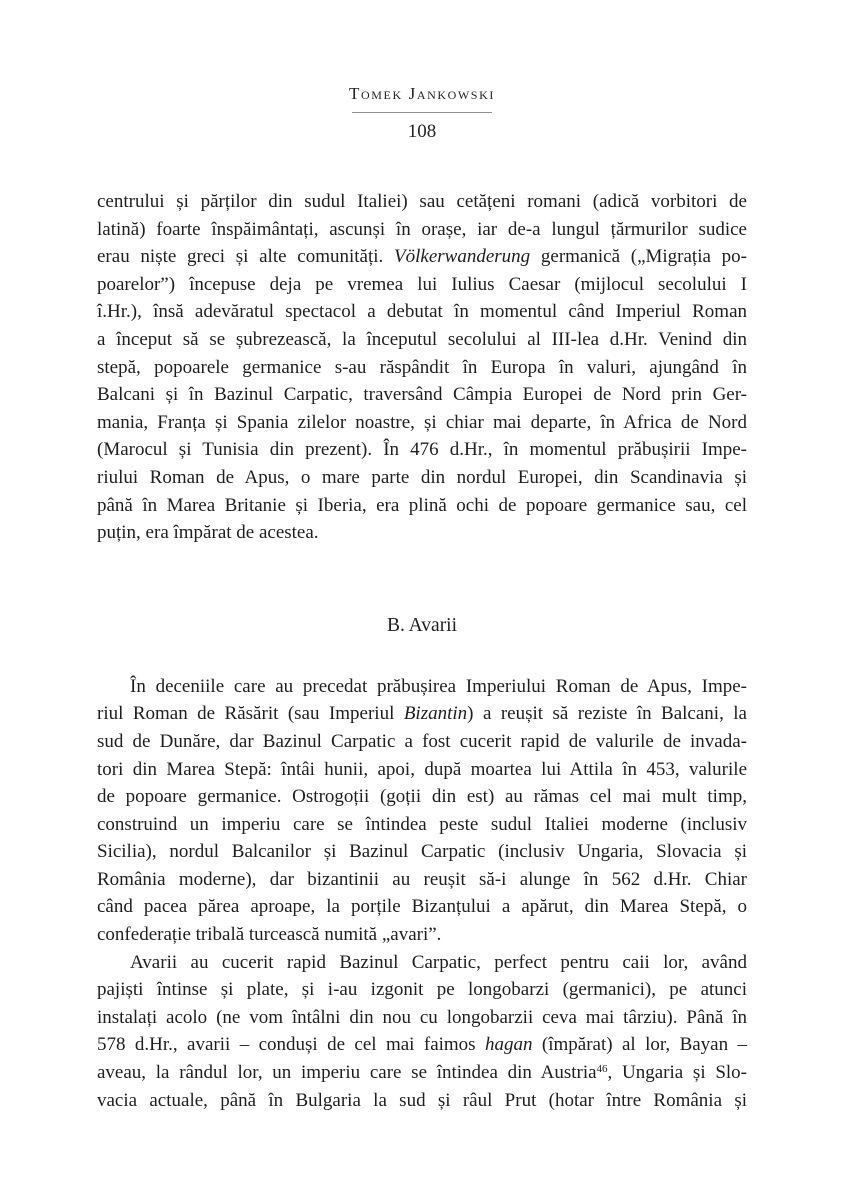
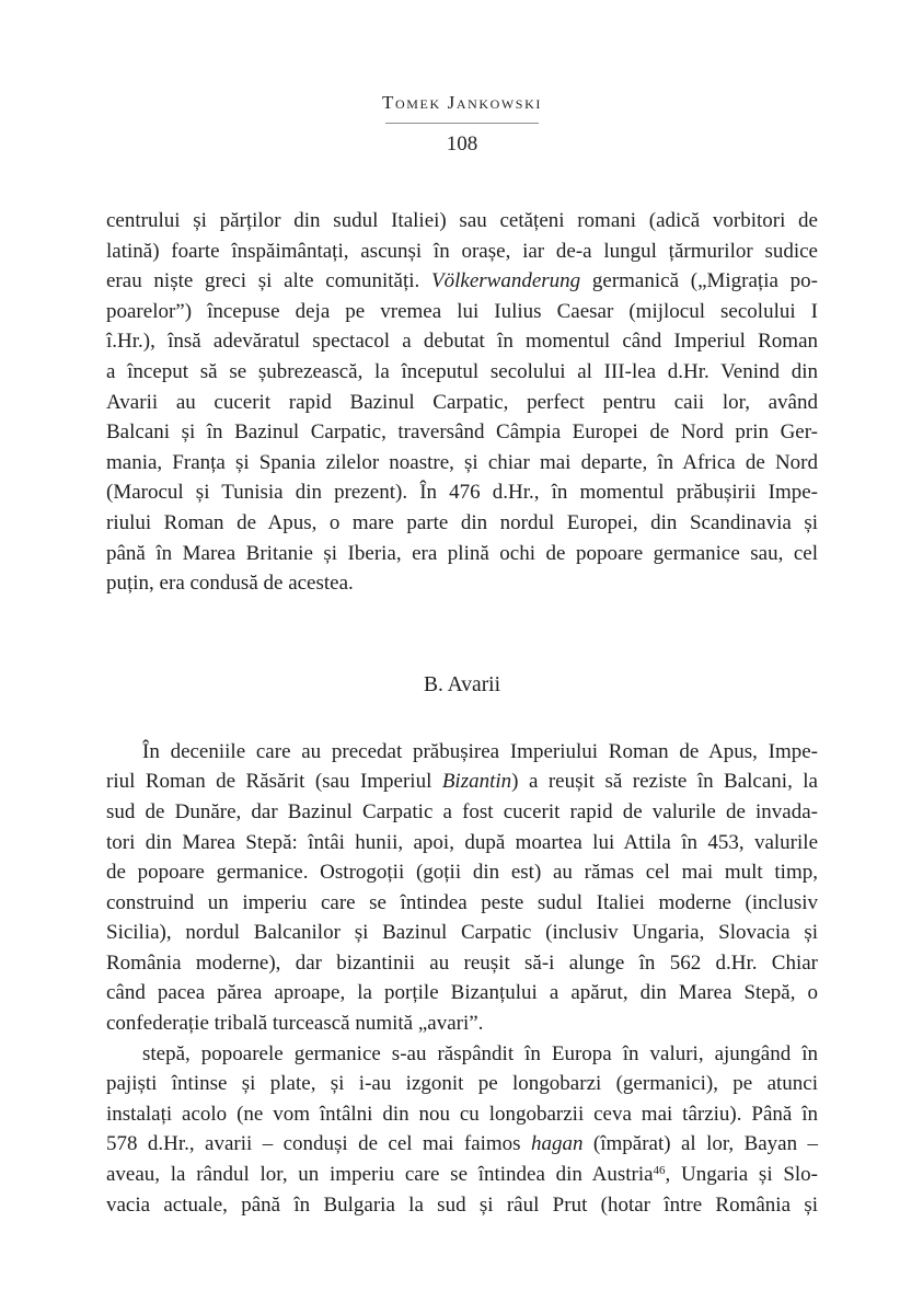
  Tomek Jankowski
  108
  centrului și părților din sudul Italiei) sau cetățeni romani (adică vorbitori de
  latină) foarte înspăimântați, ascunși în orașe, iar de-a lungul țărmurilor sudice
  erau niște greci și alte comunități. Völkerwanderung germanică („Migrația po-
  poarelor”) începuse deja pe vremea lui Iulius Caesar (mijlocul secolului I
  î.Hr.), însă adevăratul spectacol a debutat în momentul când Imperiul Roman
  a început să se șubrezească, la începutul secolului al III-lea d.Hr. Venind din
- stepă, popoarele germanice s-au răspândit în Europa în valuri, ajungând în
+ Avarii au cucerit rapid Bazinul Carpatic, perfect pentru caii lor, având
  Balcani și în Bazinul Carpatic, traversând Câmpia Europei de Nord prin Ger-
  mania, Franța și Spania zilelor noastre, și chiar mai departe, în Africa de Nord
  (Marocul și Tunisia din prezent). În 476 d.Hr., în momentul prăbușirii Impe-
  riului Roman de Apus, o mare parte din nordul Europei, din Scandinavia și
  până în Marea Britanie și Iberia, era plină ochi de popoare germanice sau, cel
- puțin, era împărat de acestea.
+ puțin, era condusă de acestea.
  B. Avarii
  În deceniile care au precedat prăbușirea Imperiului Roman de Apus, Impe-
  riul Roman de Răsărit (sau Imperiul Bizantin) a reușit să reziste în Balcani, la
  sud de Dunăre, dar Bazinul Carpatic a fost cucerit rapid de valurile de invada-
  tori din Marea Stepă: întâi hunii, apoi, după moartea lui Attila în 453, valurile
  de popoare germanice. Ostrogoții (goții din est) au rămas cel mai mult timp,
  construind un imperiu care se întindea peste sudul Italiei moderne (inclusiv
  Sicilia), nordul Balcanilor și Bazinul Carpatic (inclusiv Ungaria, Slovacia și
  România moderne), dar bizantinii au reușit să-i alunge în 562 d.Hr. Chiar
  când pacea părea aproape, la porțile Bizanțului a apărut, din Marea Stepă, o
  confederație tribală turcească numită „avari”.
- Avarii au cucerit rapid Bazinul Carpatic, perfect pentru caii lor, având
+ stepă, popoarele germanice s-au răspândit în Europa în valuri, ajungând în
  pajiști întinse și plate, și i-au izgonit pe longobarzi (germanici), pe atunci
  instalați acolo (ne vom întâlni din nou cu longobarzii ceva mai târziu). Până în
  578 d.Hr., avarii – conduși de cel mai faimos hagan (împărat) al lor, Bayan –
  aveau, la rândul lor, un imperiu care se întindea din Austria46, Ungaria și Slo-
  vacia actuale, până în Bulgaria la sud și râul Prut (hotar între România și
